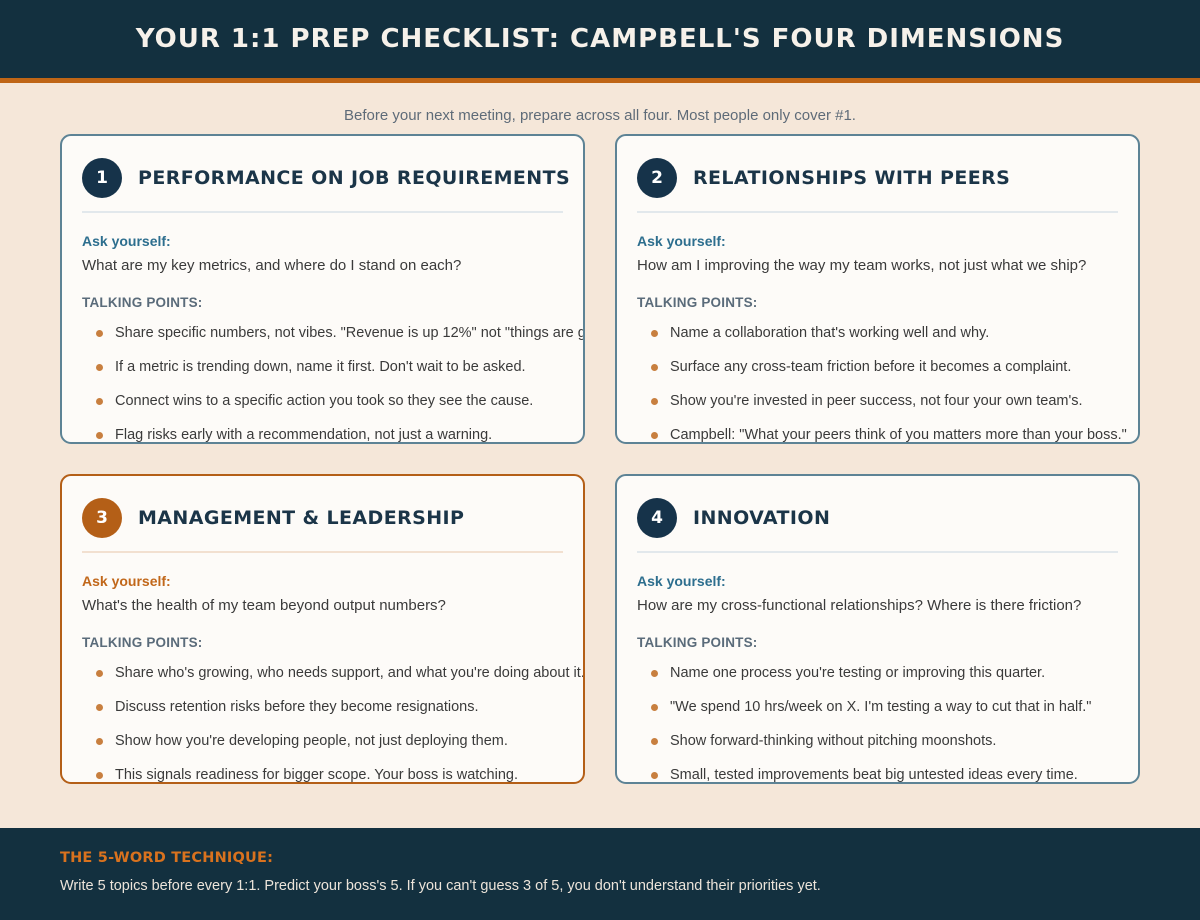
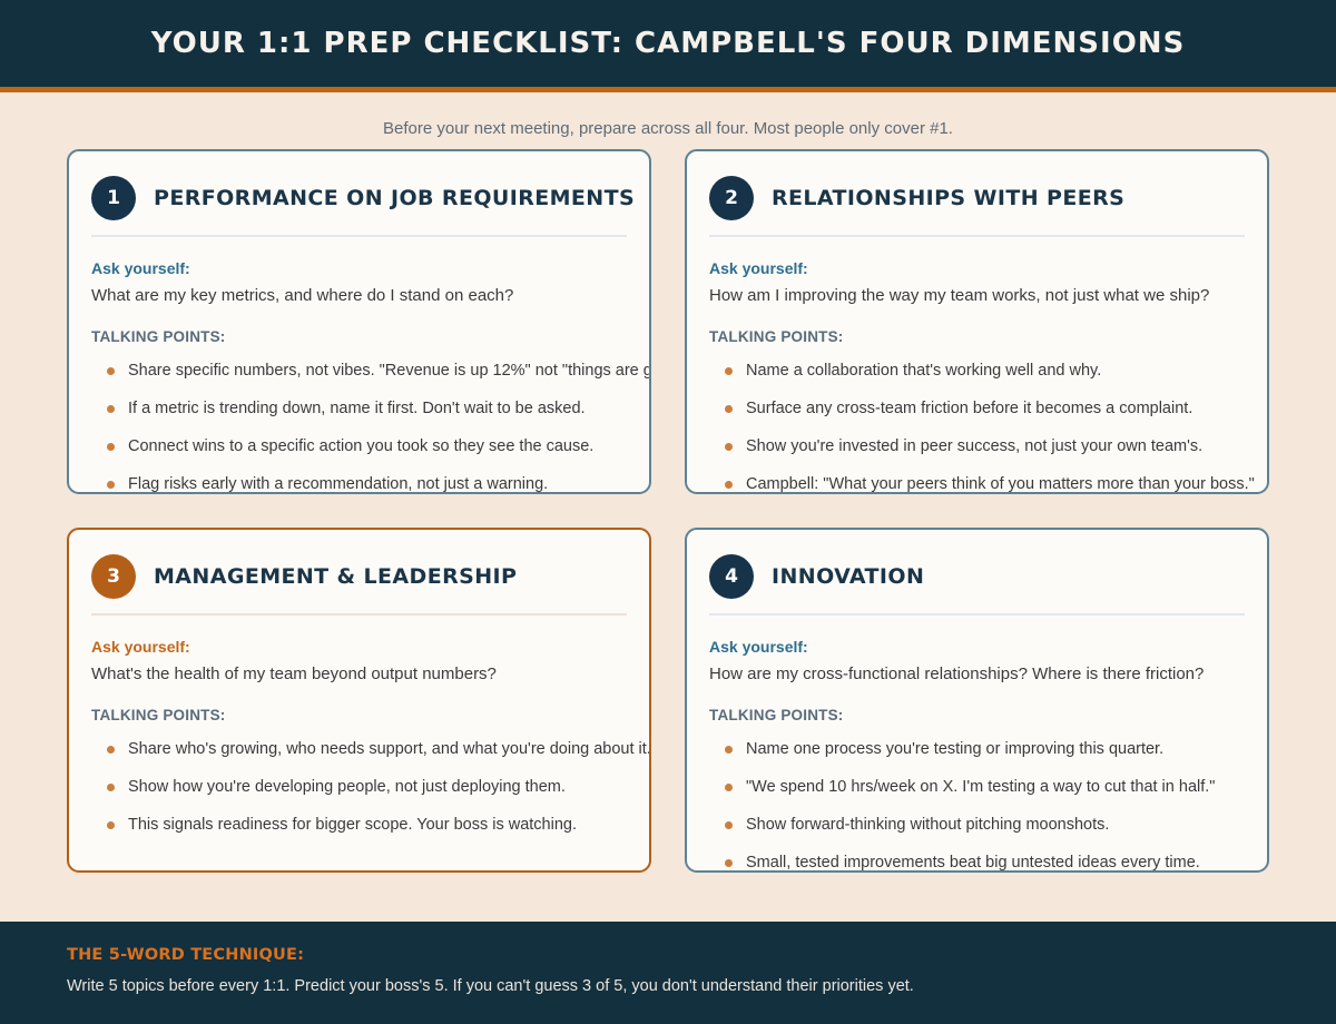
  YOUR 1:1 PREP CHECKLIST: CAMPBELL'S FOUR DIMENSIONS
  Before your next meeting, prepare across all four. Most people only cover #1.
  1
  PERFORMANCE ON JOB REQUIREMENTS
  Ask yourself:
  What are my key metrics, and where do I stand on each?
  TALKING POINTS:
  Share specific numbers, not vibes. "Revenue is up 12%" not "things are g
  If a metric is trending down, name it first. Don't wait to be asked.
  Connect wins to a specific action you took so they see the cause.
  Flag risks early with a recommendation, not just a warning.
  2
  RELATIONSHIPS WITH PEERS
  Ask yourself:
  How am I improving the way my team works, not just what we ship?
  TALKING POINTS:
  Name a collaboration that's working well and why.
  Surface any cross-team friction before it becomes a complaint.
- Show you're invested in peer success, not four your own team's.
+ Show you're invested in peer success, not just your own team's.
  Campbell: "What your peers think of you matters more than your boss."
  3
  MANAGEMENT & LEADERSHIP
  Ask yourself:
  What's the health of my team beyond output numbers?
  TALKING POINTS:
  Share who's growing, who needs support, and what you're doing about it.
- Discuss retention risks before they become resignations.
  Show how you're developing people, not just deploying them.
  This signals readiness for bigger scope. Your boss is watching.
  4
  INNOVATION
  Ask yourself:
  How are my cross-functional relationships? Where is there friction?
  TALKING POINTS:
  Name one process you're testing or improving this quarter.
  "We spend 10 hrs/week on X. I'm testing a way to cut that in half."
  Show forward-thinking without pitching moonshots.
  Small, tested improvements beat big untested ideas every time.
  THE 5-WORD TECHNIQUE:
  Write 5 topics before every 1:1. Predict your boss's 5. If you can't guess 3 of 5, you don't understand their priorities yet.
